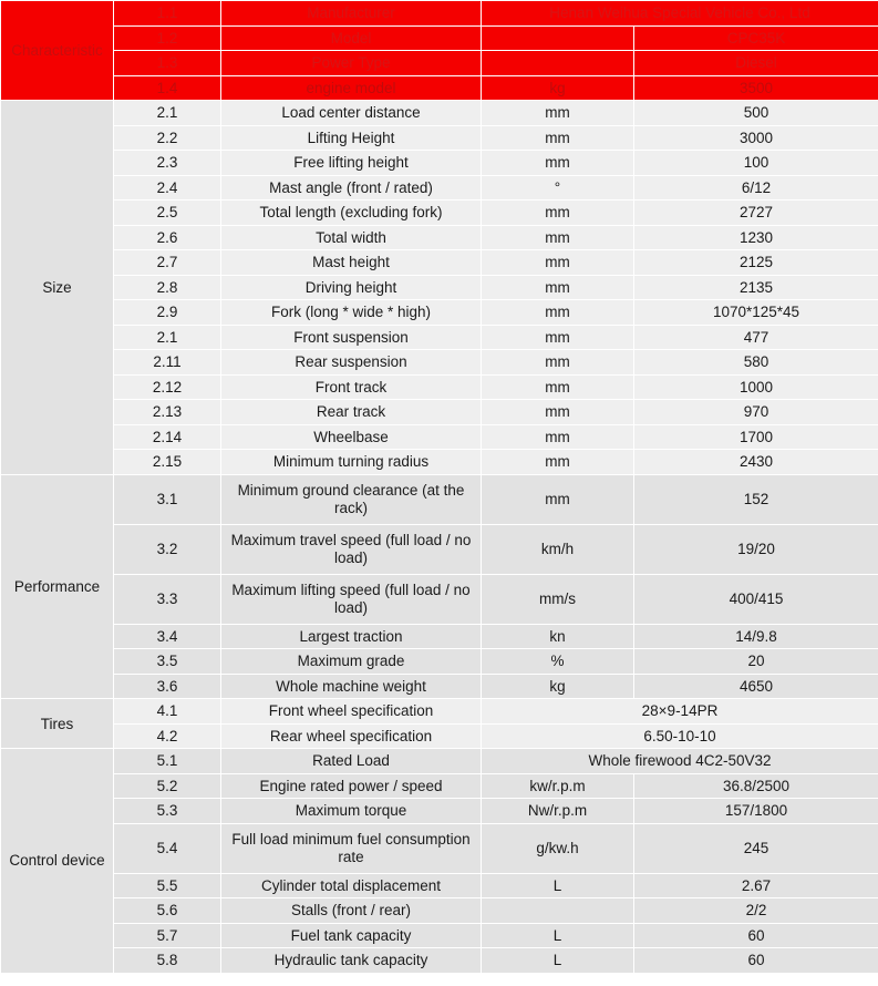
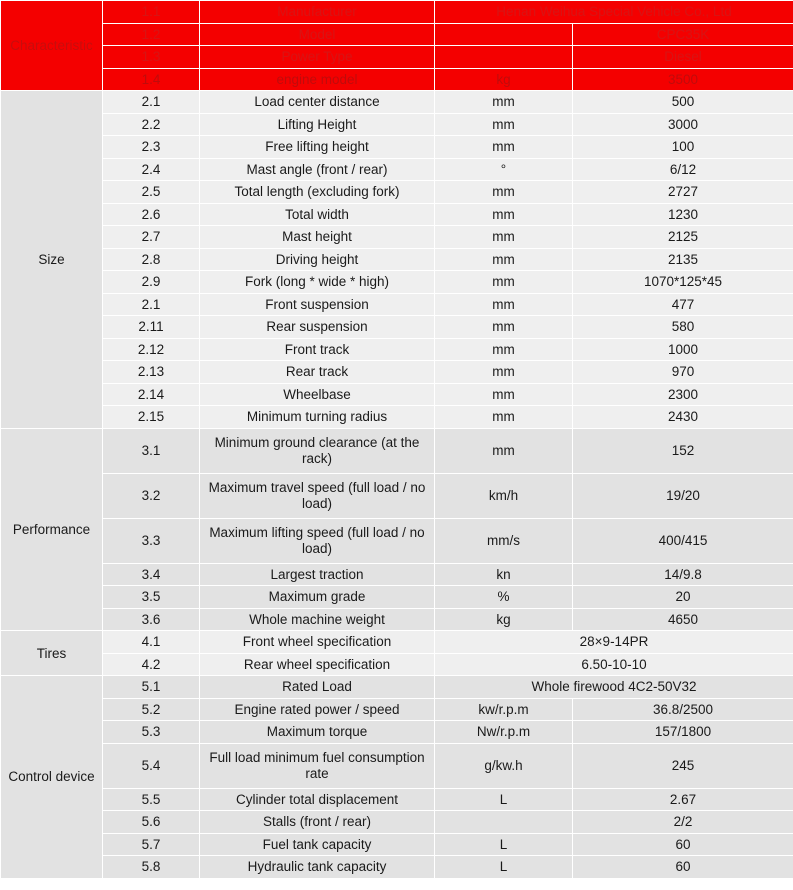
  Characteristic	1.1	Manufacturer	Henan Weihua Special Vehicle Co., Ltd
  1.2	Model		CPC35K
  1.3	Power Type		Diesel
  1.4	engine model	kg	3500
  Size	2.1	Load center distance	mm	500
  2.2	Lifting Height	mm	3000
  2.3	Free lifting height	mm	100
- 2.4	Mast angle (front / rated)	°	6/12
+ 2.4	Mast angle (front / rear)	°	6/12
  2.5	Total length (excluding fork)	mm	2727
  2.6	Total width	mm	1230
  2.7	Mast height	mm	2125
  2.8	Driving height	mm	2135
  2.9	Fork (long * wide * high)	mm	1070*125*45
  2.1	Front suspension	mm	477
  2.11	Rear suspension	mm	580
  2.12	Front track	mm	1000
  2.13	Rear track	mm	970
- 2.14	Wheelbase	mm	1700
+ 2.14	Wheelbase	mm	2300
  2.15	Minimum turning radius	mm	2430
  Performance	3.1	Minimum ground clearance (at the rack)	mm	152
  3.2	Maximum travel speed (full load / no load)	km/h	19/20
  3.3	Maximum lifting speed (full load / no load)	mm/s	400/415
  3.4	Largest traction	kn	14/9.8
  3.5	Maximum grade	%	20
  3.6	Whole machine weight	kg	4650
  Tires	4.1	Front wheel specification	28×9-14PR
  4.2	Rear wheel specification	6.50-10-10
  Control device	5.1	Rated Load	Whole firewood 4C2-50V32
  5.2	Engine rated power / speed	kw/r.p.m	36.8/2500
  5.3	Maximum torque	Nw/r.p.m	157/1800
  5.4	Full load minimum fuel consumption rate	g/kw.h	245
  5.5	Cylinder total displacement	L	2.67
  5.6	Stalls (front / rear)		2/2
  5.7	Fuel tank capacity	L	60
  5.8	Hydraulic tank capacity	L	60
